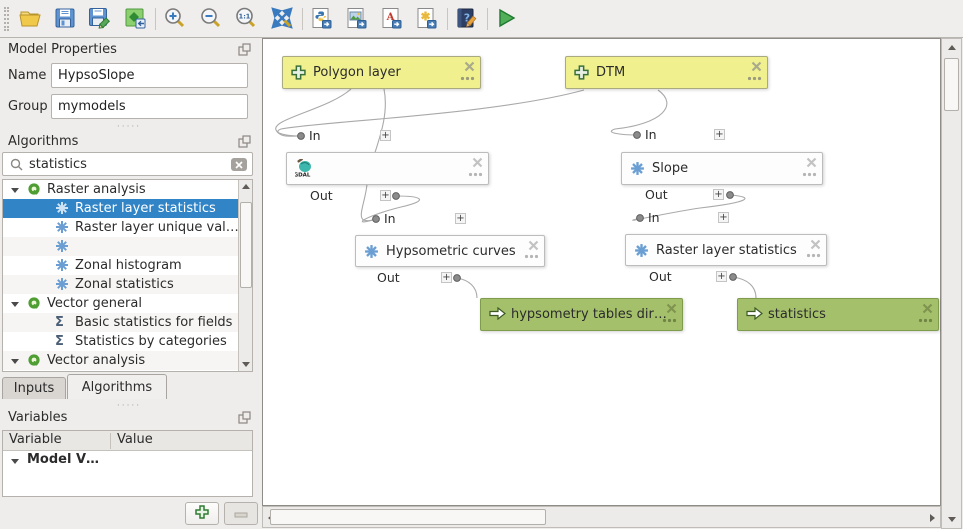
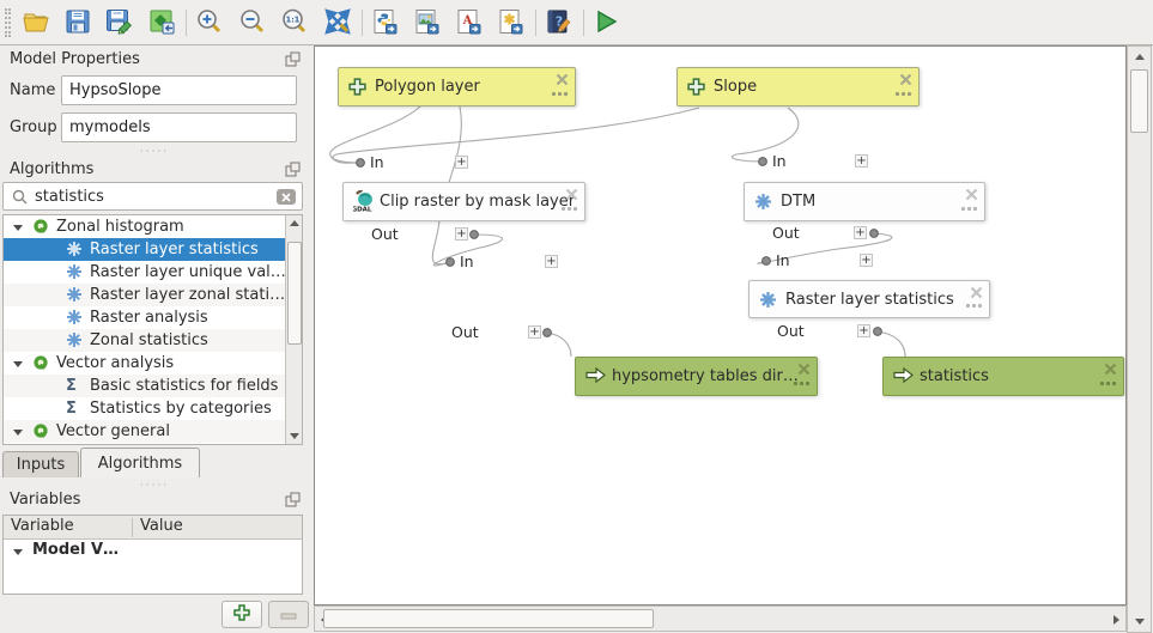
  1:1
  A
  ?
  Model Properties
  Name
  HypsoSlope
  Group
  mymodels
  Algorithms
  statistics
- Raster analysis
+ Zonal histogram
  Raster layer statistics
  Raster layer unique val…
+ Raster layer zonal stati…
- Zonal histogram
+ Raster analysis
  Zonal statistics
- Vector general
+ Vector analysis
  Σ
  Basic statistics for fields
  Σ
  Statistics by categories
- Vector analysis
+ Vector general
  Inputs
  Algorithms
  Variables
  Variable
  Value
  Model V…
  In
  +
  In
  +
  Out
  +
  Out
  +
  In
  +
  In
  +
  Out
  +
  Out
  +
  Polygon layer
- DTM
+ Slope
+ Clip raster by mask layer
- Slope
+ DTM
- Hypsometric curves
  Raster layer statistics
  hypsometry tables dir…
  statistics
